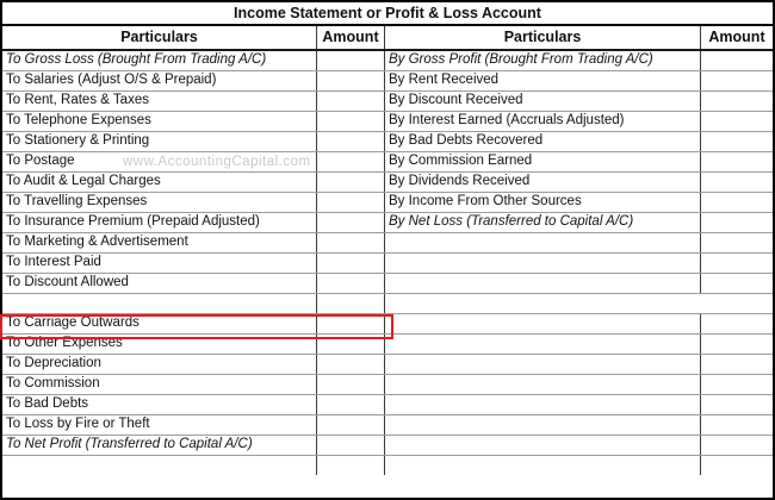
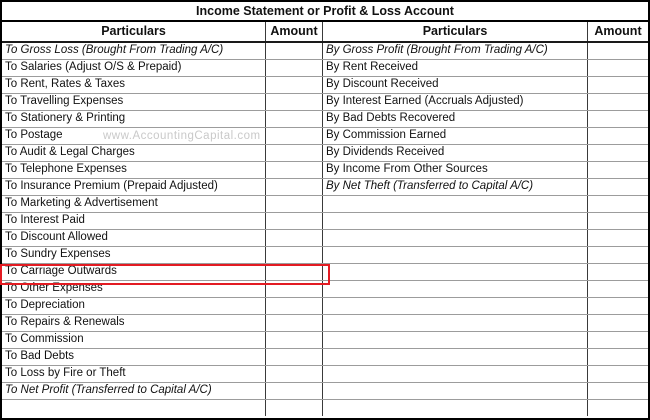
  Income Statement or Profit & Loss Account
  Particulars
  Amount
  Particulars
  Amount
  To Gross Loss (Brought From Trading A/C)
  By Gross Profit (Brought From Trading A/C)
  To Salaries (Adjust O/S & Prepaid)
  By Rent Received
  To Rent, Rates & Taxes
  By Discount Received
- To Telephone Expenses
+ To Travelling Expenses
  By Interest Earned (Accruals Adjusted)
  To Stationery & Printing
  By Bad Debts Recovered
  To Postage
  By Commission Earned
  To Audit & Legal Charges
  By Dividends Received
- To Travelling Expenses
+ To Telephone Expenses
  By Income From Other Sources
  To Insurance Premium (Prepaid Adjusted)
- By Net Loss (Transferred to Capital A/C)
+ By Net Theft (Transferred to Capital A/C)
  To Marketing & Advertisement
  To Interest Paid
  To Discount Allowed
+ To Sundry Expenses
  To Carriage Outwards
  To Other Expenses
  To Depreciation
+ To Repairs & Renewals
  To Commission
  To Bad Debts
  To Loss by Fire or Theft
  To Net Profit (Transferred to Capital A/C)
  www.AccountingCapital.com
